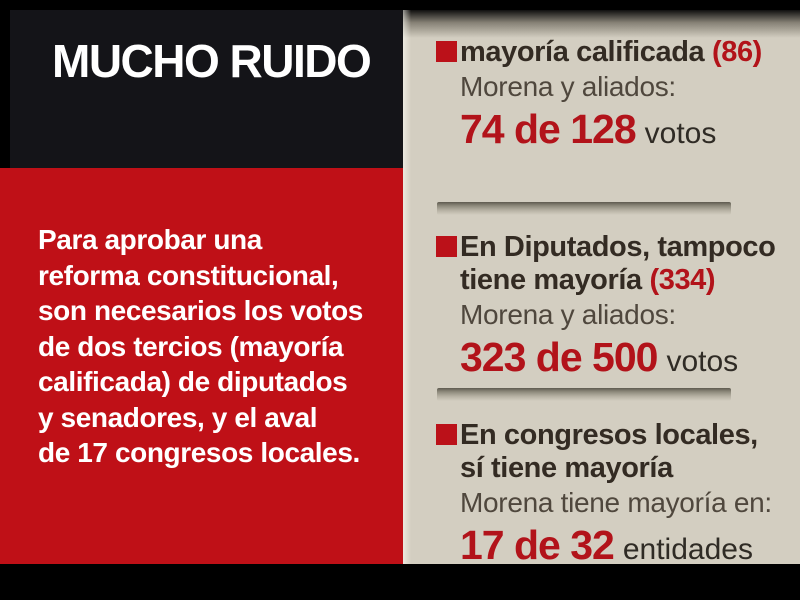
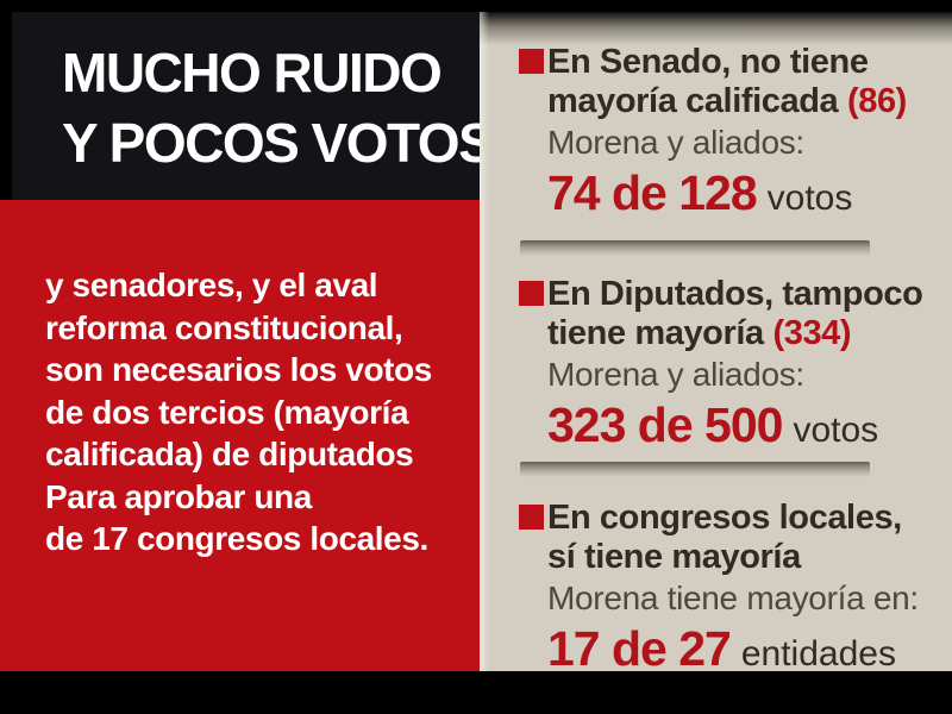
  MUCHO RUIDO
+ Y POCOS VOTOS
- Para aprobar una
+ y senadores, y el aval
  reforma constitucional,
  son necesarios los votos
  de dos tercios (mayoría
  calificada) de diputados
- y senadores, y el aval
+ Para aprobar una
  de 17 congresos locales.
+ En Senado, no tiene
  mayoría calificada (86)
  Morena y aliados:
  74 de 128 votos
  En Diputados, tampoco
  tiene mayoría (334)
  Morena y aliados:
  323 de 500 votos
  En congresos locales,
  sí tiene mayoría
  Morena tiene mayoría en:
- 17 de 32 entidades
+ 17 de 27 entidades
